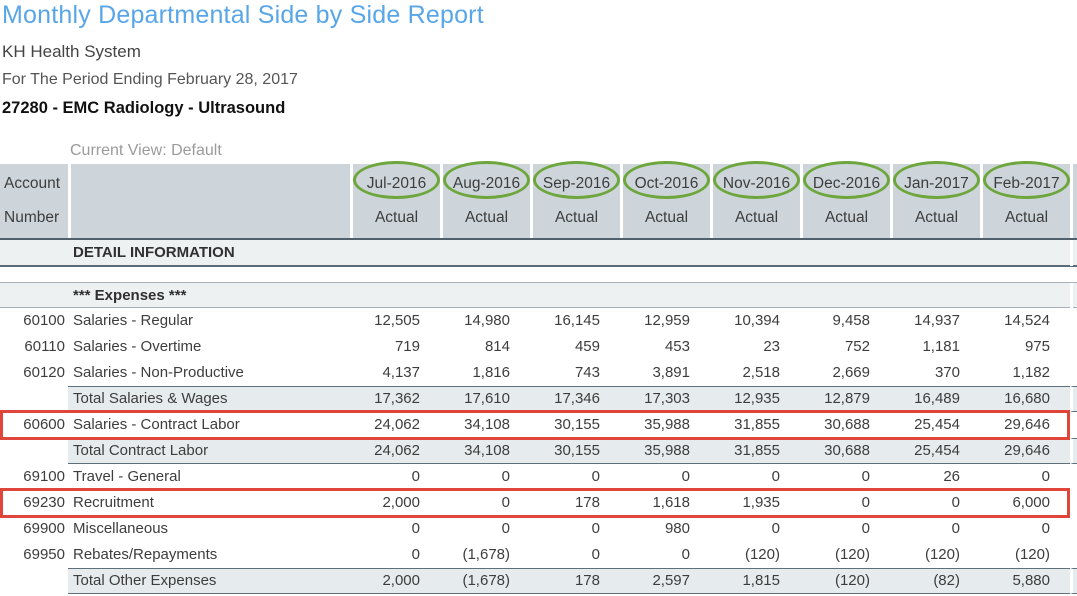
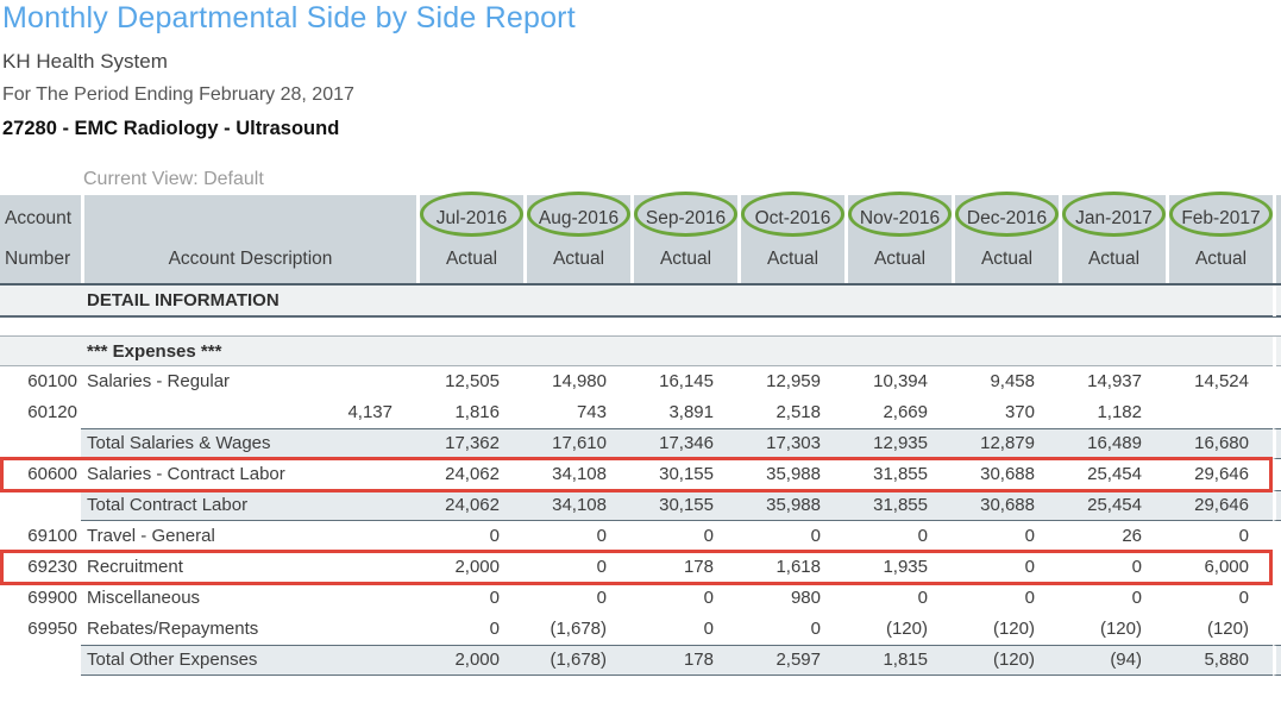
  Monthly Departmental Side by Side Report
  KH Health System
  For The Period Ending February 28, 2017
  27280 - EMC Radiology - Ultrasound
  Current View: Default
  Account
  Number
+ Account Description
  Jul-2016
  Actual
  Aug-2016
  Actual
  Sep-2016
  Actual
  Oct-2016
  Actual
  Nov-2016
  Actual
  Dec-2016
  Actual
  Jan-2017
  Actual
  Feb-2017
  Actual
  DETAIL INFORMATION
  *** Expenses ***
  60100
  Salaries - Regular
  12,505
  14,980
  16,145
  12,959
  10,394
  9,458
  14,937
  14,524
- 60110
- Salaries - Overtime
- 719
- 814
- 459
- 453
- 23
- 752
- 1,181
- 975
  60120
- Salaries - Non-Productive
  4,137
  1,816
  743
  3,891
  2,518
  2,669
  370
  1,182
  Total Salaries & Wages
  17,362
  17,610
  17,346
  17,303
  12,935
  12,879
  16,489
  16,680
  60600
  Salaries - Contract Labor
  24,062
  34,108
  30,155
  35,988
  31,855
  30,688
  25,454
  29,646
  Total Contract Labor
  24,062
  34,108
  30,155
  35,988
  31,855
  30,688
  25,454
  29,646
  69100
  Travel - General
  0
  0
  0
  0
  0
  0
  26
  0
  69230
  Recruitment
  2,000
  0
  178
  1,618
  1,935
  0
  0
  6,000
  69900
  Miscellaneous
  0
  0
  0
  980
  0
  0
  0
  0
  69950
  Rebates/Repayments
  0
  (1,678)
  0
  0
  (120)
  (120)
  (120)
  (120)
  Total Other Expenses
  2,000
  (1,678)
  178
  2,597
  1,815
  (120)
- (82)
+ (94)
  5,880
